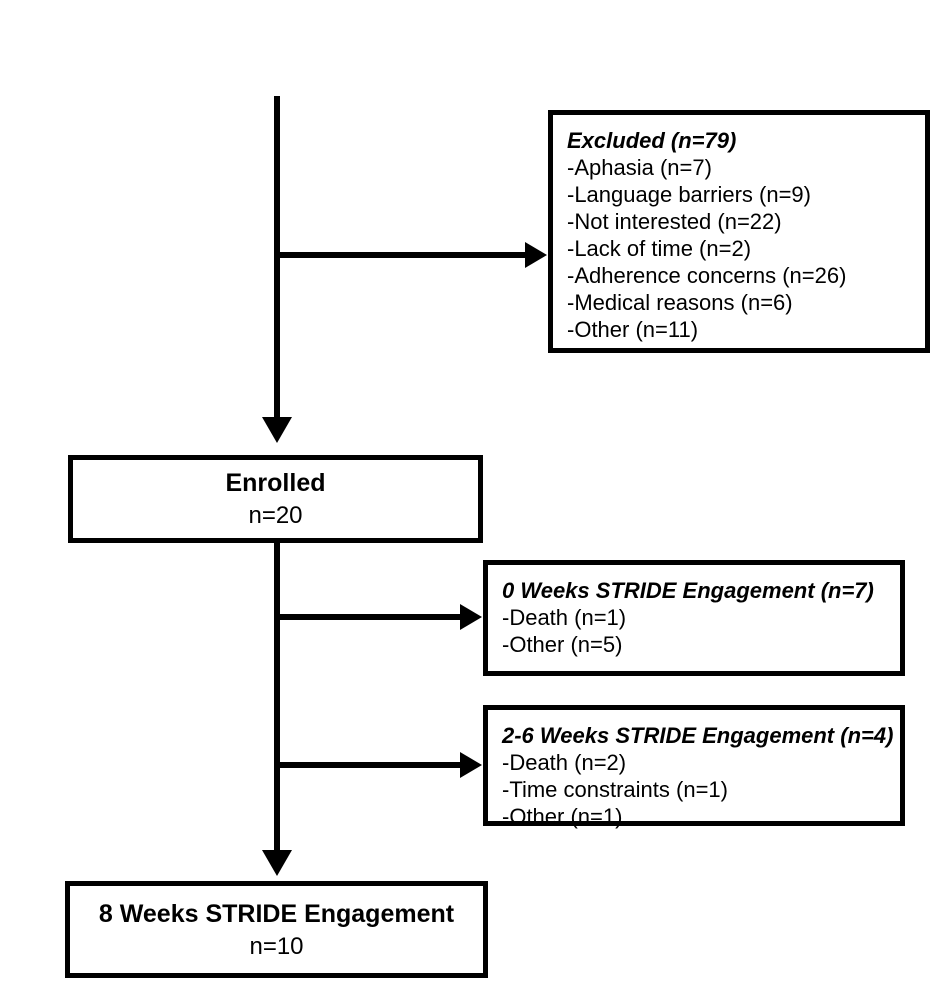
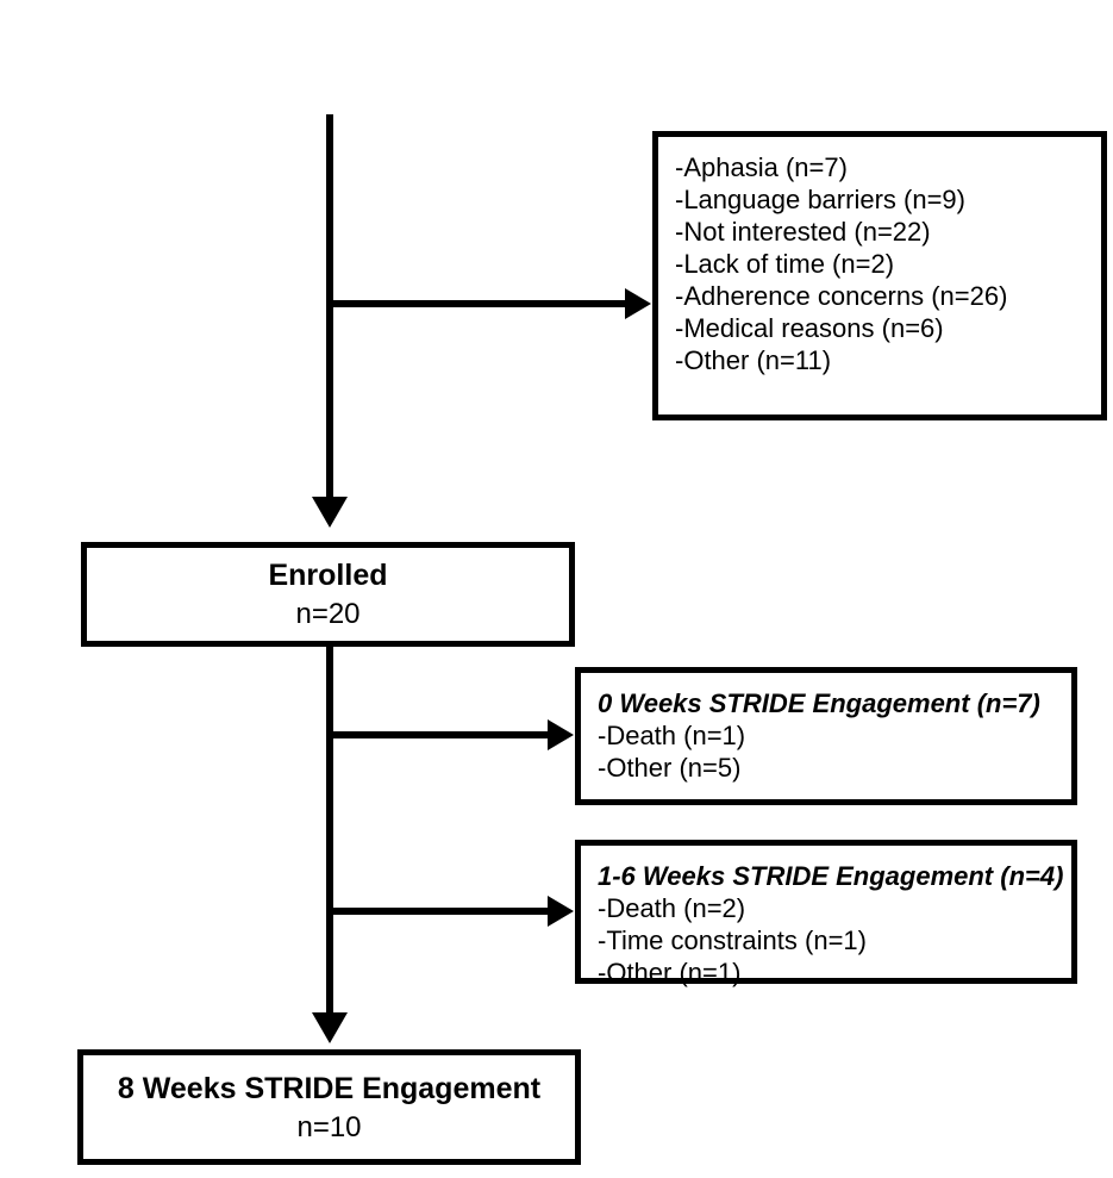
- Excluded (n=79)
  -Aphasia (n=7)
  -Language barriers (n=9)
  -Not interested (n=22)
  -Lack of time (n=2)
  -Adherence concerns (n=26)
  -Medical reasons (n=6)
  -Other (n=11)
  Enrolled
  n=20
  0 Weeks STRIDE Engagement (n=7)
  -Death (n=1)
  -Other (n=5)
- 2-6 Weeks STRIDE Engagement (n=4)
+ 1-6 Weeks STRIDE Engagement (n=4)
  -Death (n=2)
  -Time constraints (n=1)
  -Other (n=1)
  8 Weeks STRIDE Engagement
  n=10
